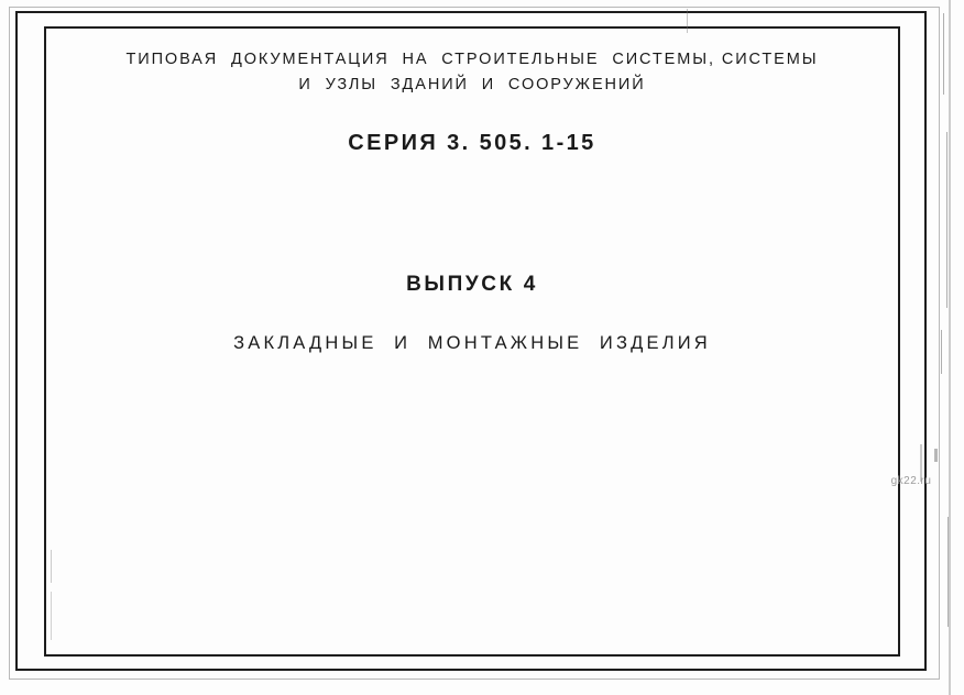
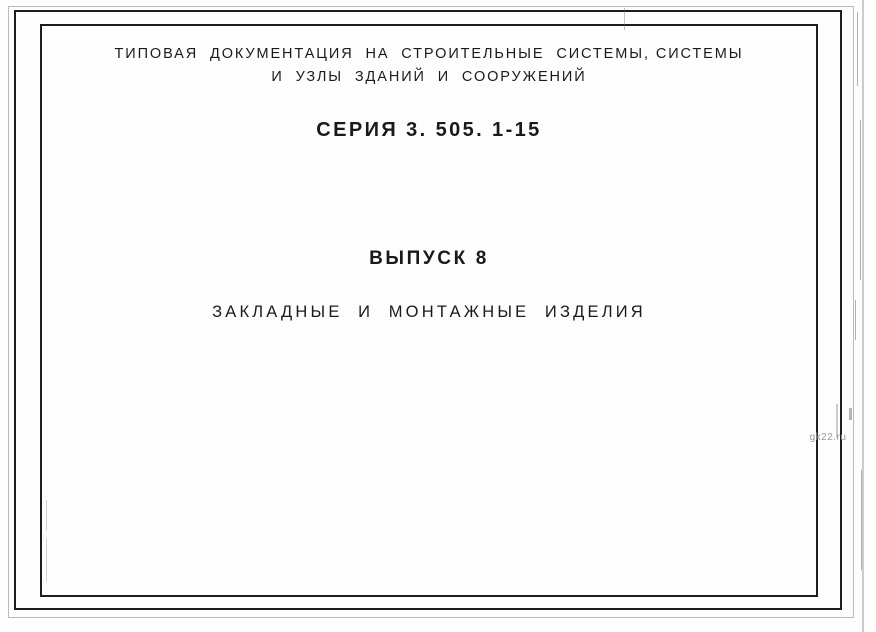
  ТИПОВАЯ ДОКУМЕНТАЦИЯ НА СТРОИТЕЛЬНЫЕ СИСТЕМЫ, СИСТЕМЫ
  И УЗЛЫ ЗДАНИЙ И СООРУЖЕНИЙ
  СЕРИЯ 3. 505. 1-15
- ВЫПУСК 4
+ ВЫПУСК 8
  ЗАКЛАДНЫЕ И МОНТАЖНЫЕ ИЗДЕЛИЯ
  gk22.ru
